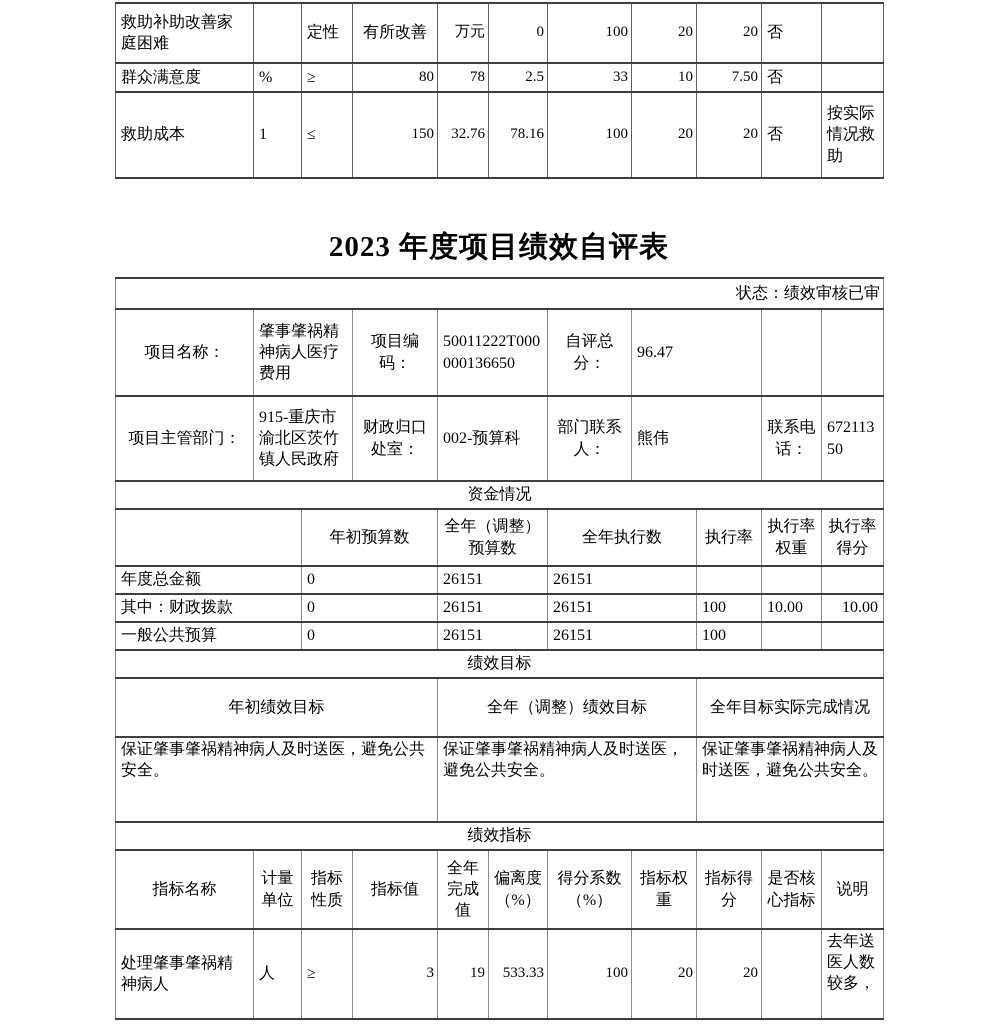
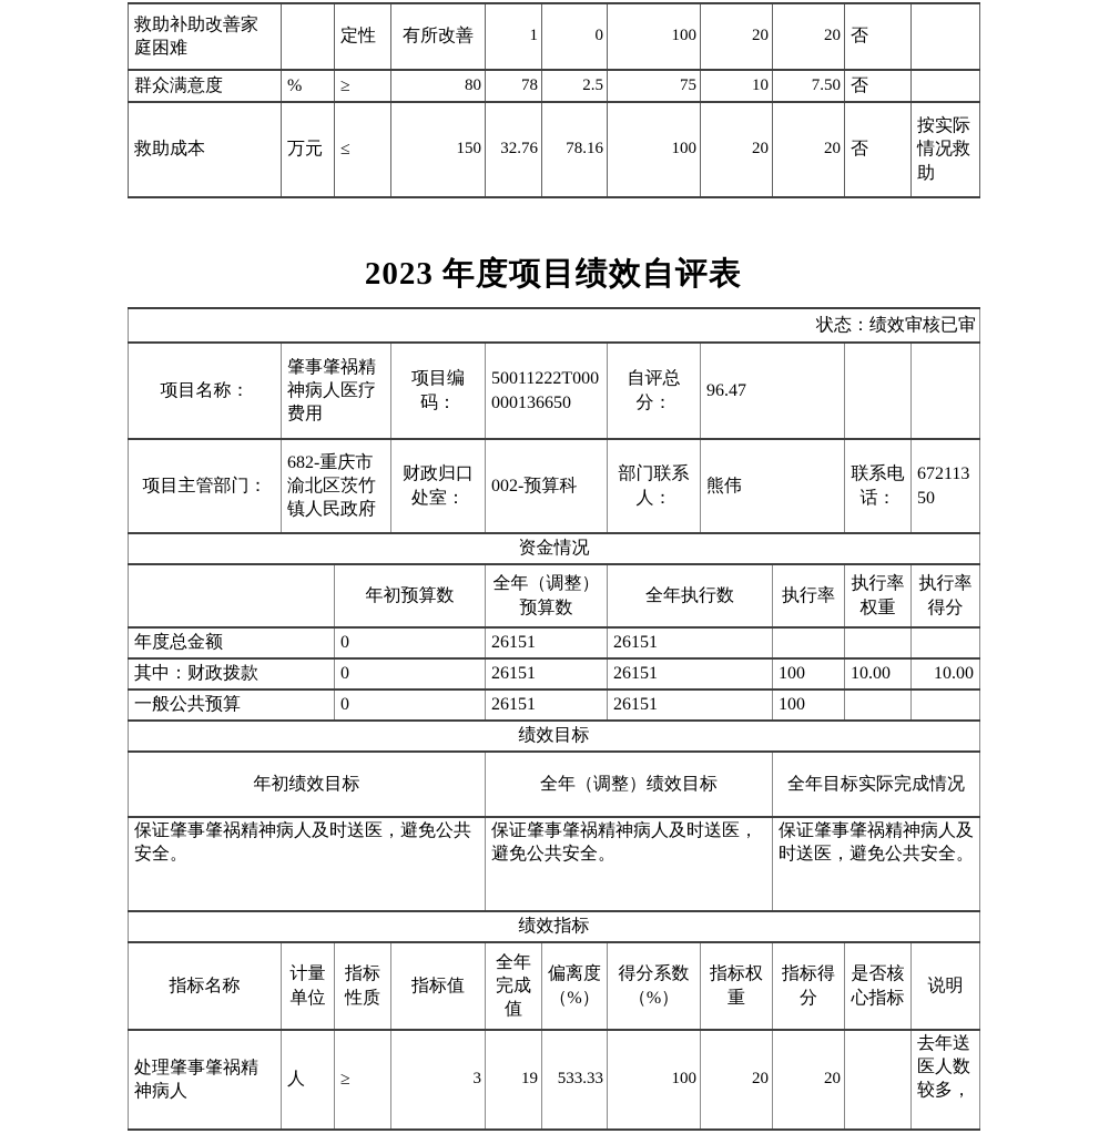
- 救助补助改善家庭困难		定性	有所改善	万元	0	100	20	20	否
+ 救助补助改善家庭困难		定性	有所改善	1	0	100	20	20	否
- 群众满意度	%	≥	80	78	2.5	33	10	7.50	否
+ 群众满意度	%	≥	80	78	2.5	75	10	7.50	否
- 救助成本	1	≤	150	32.76	78.16	100	20	20	否	按实际情况救助
+ 救助成本	万元	≤	150	32.76	78.16	100	20	20	否	按实际情况救助
  2023 年度项目绩效自评表
  状态：绩效审核已审
  项目名称：	肇事肇祸精神病人医疗费用	项目编码：	50011222T000000136650	自评总分：	96.47
- 项目主管部门：	915-重庆市渝北区茨竹镇人民政府	财政归口处室：	002-预算科	部门联系人：	熊伟	联系电话：	67211350
+ 项目主管部门：	682-重庆市渝北区茨竹镇人民政府	财政归口处室：	002-预算科	部门联系人：	熊伟	联系电话：	67211350
  资金情况
  	年初预算数	全年（调整）预算数	全年执行数	执行率	执行率权重	执行率得分
  年度总金额	0	26151	26151
  其中：财政拨款	0	26151	26151	100	10.00	10.00
  一般公共预算	0	26151	26151	100
  绩效目标
  年初绩效目标	全年（调整）绩效目标	全年目标实际完成情况
  保证肇事肇祸精神病人及时送医，避免公共安全。	保证肇事肇祸精神病人及时送医，避免公共安全。	保证肇事肇祸精神病人及时送医，避免公共安全。
  绩效指标
  指标名称	计量单位	指标性质	指标值	全年完成值	偏离度（%）	得分系数（%）	指标权重	指标得分	是否核心指标	说明
  处理肇事肇祸精神病人	人	≥	3	19	533.33	100	20	20		去年送医人数较多，
